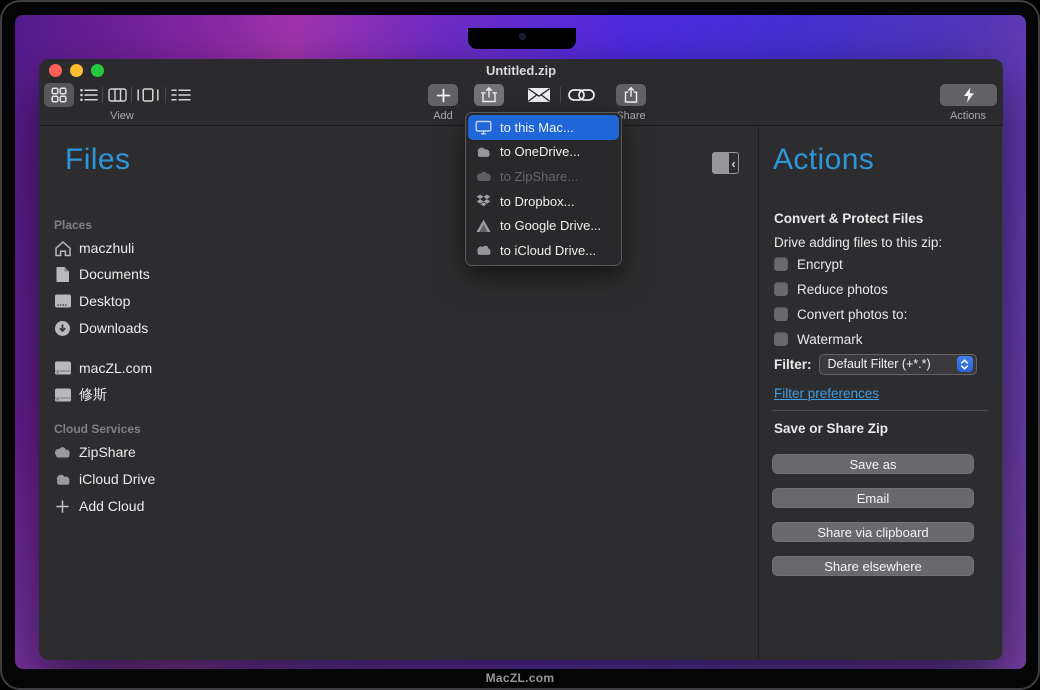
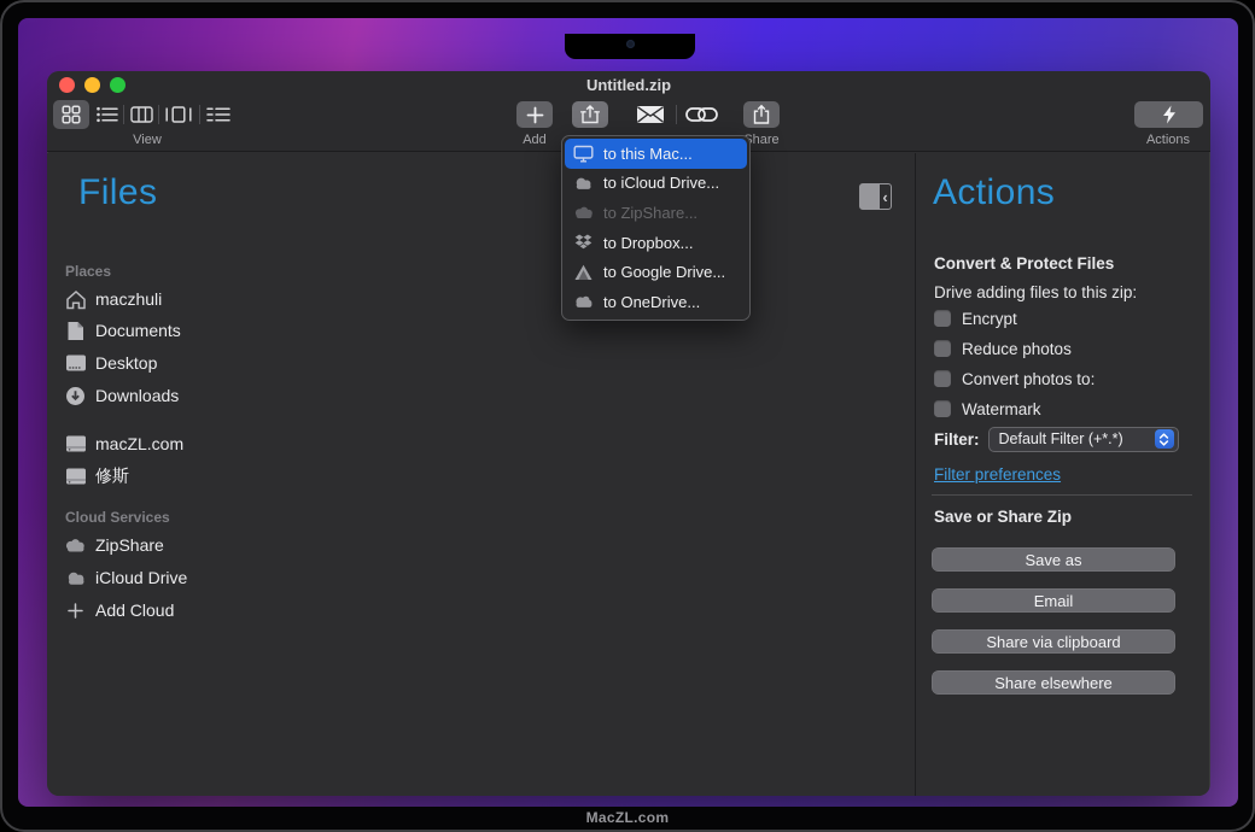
  Untitled.zip
  View
  Add
  hare
  Actions
  Files
  ‹
  Places
  maczhuli
  Documents
  Desktop
  Downloads
  macZL.com
  修斯
  Cloud Services
  ZipShare
  iCloud Drive
  Add Cloud
  Actions
  Convert & Protect Files
  Drive adding files to this zip:
  Encrypt
  Reduce photos
  Convert photos to:
  Watermark
  Filter:
  Default Filter (+*.*)
  Filter preferences
  Save or Share Zip
  Save as
  Email
  Share via clipboard
  Share elsewhere
  to this Mac...
- to OneDrive...
+ to iCloud Drive...
  to ZipShare...
  to Dropbox...
  to Google Drive...
- to iCloud Drive...
+ to OneDrive...
  MacZL.com
